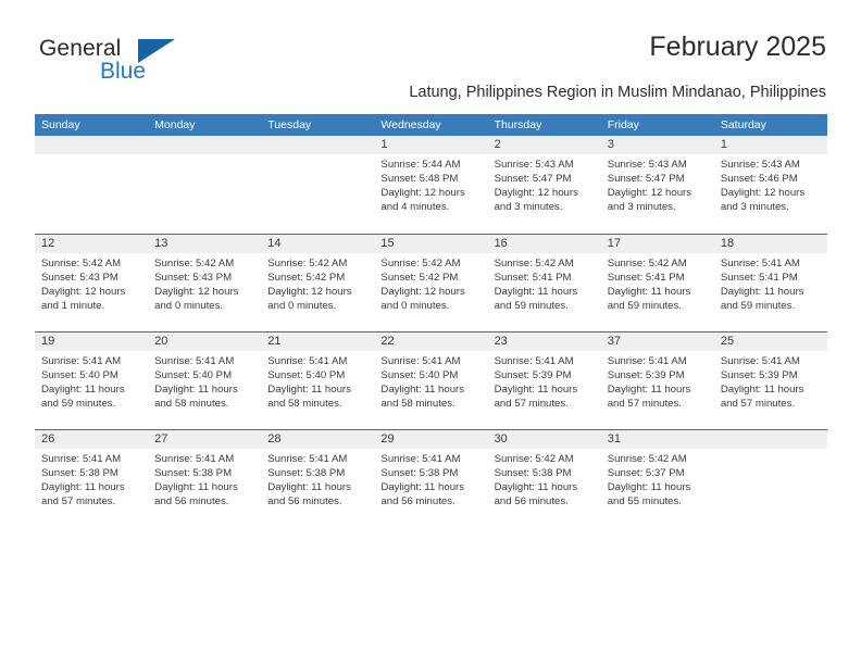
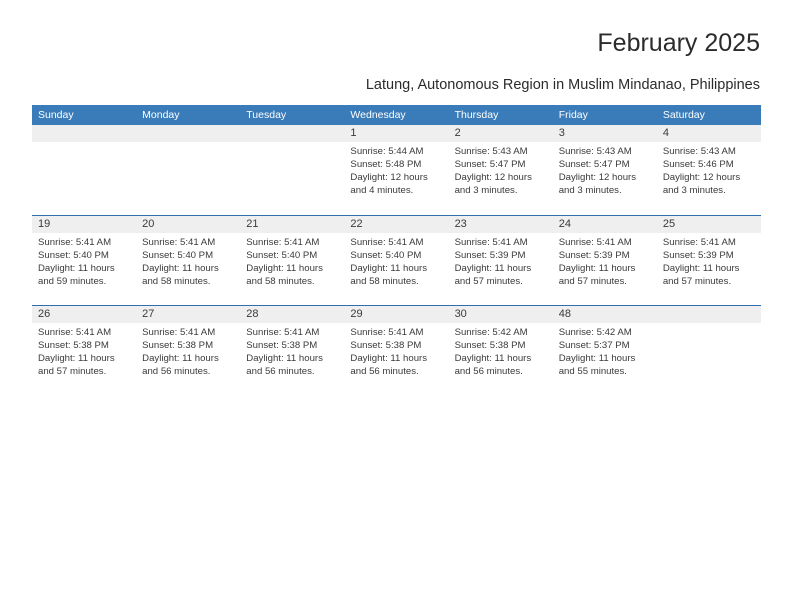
- General
- Blue
  February 2025
- Latung, Philippines Region in Muslim Mindanao, Philippines
+ Latung, Autonomous Region in Muslim Mindanao, Philippines
  Sunday	Monday	Tuesday	Wednesday	Thursday	Friday	Saturday
- 			1Sunrise: 5:44 AMSunset: 5:48 PMDaylight: 12 hoursand 4 minutes.	2Sunrise: 5:43 AMSunset: 5:47 PMDaylight: 12 hoursand 3 minutes.	3Sunrise: 5:43 AMSunset: 5:47 PMDaylight: 12 hoursand 3 minutes.	1Sunrise: 5:43 AMSunset: 5:46 PMDaylight: 12 hoursand 3 minutes.
+ 			1Sunrise: 5:44 AMSunset: 5:48 PMDaylight: 12 hoursand 4 minutes.	2Sunrise: 5:43 AMSunset: 5:47 PMDaylight: 12 hoursand 3 minutes.	3Sunrise: 5:43 AMSunset: 5:47 PMDaylight: 12 hoursand 3 minutes.	4Sunrise: 5:43 AMSunset: 5:46 PMDaylight: 12 hoursand 3 minutes.
- 12Sunrise: 5:42 AMSunset: 5:43 PMDaylight: 12 hoursand 1 minute.	13Sunrise: 5:42 AMSunset: 5:43 PMDaylight: 12 hoursand 0 minutes.	14Sunrise: 5:42 AMSunset: 5:42 PMDaylight: 12 hoursand 0 minutes.	15Sunrise: 5:42 AMSunset: 5:42 PMDaylight: 12 hoursand 0 minutes.	16Sunrise: 5:42 AMSunset: 5:41 PMDaylight: 11 hoursand 59 minutes.	17Sunrise: 5:42 AMSunset: 5:41 PMDaylight: 11 hoursand 59 minutes.	18Sunrise: 5:41 AMSunset: 5:41 PMDaylight: 11 hoursand 59 minutes.
- 19Sunrise: 5:41 AMSunset: 5:40 PMDaylight: 11 hoursand 59 minutes.	20Sunrise: 5:41 AMSunset: 5:40 PMDaylight: 11 hoursand 58 minutes.	21Sunrise: 5:41 AMSunset: 5:40 PMDaylight: 11 hoursand 58 minutes.	22Sunrise: 5:41 AMSunset: 5:40 PMDaylight: 11 hoursand 58 minutes.	23Sunrise: 5:41 AMSunset: 5:39 PMDaylight: 11 hoursand 57 minutes.	37Sunrise: 5:41 AMSunset: 5:39 PMDaylight: 11 hoursand 57 minutes.	25Sunrise: 5:41 AMSunset: 5:39 PMDaylight: 11 hoursand 57 minutes.
+ 19Sunrise: 5:41 AMSunset: 5:40 PMDaylight: 11 hoursand 59 minutes.	20Sunrise: 5:41 AMSunset: 5:40 PMDaylight: 11 hoursand 58 minutes.	21Sunrise: 5:41 AMSunset: 5:40 PMDaylight: 11 hoursand 58 minutes.	22Sunrise: 5:41 AMSunset: 5:40 PMDaylight: 11 hoursand 58 minutes.	23Sunrise: 5:41 AMSunset: 5:39 PMDaylight: 11 hoursand 57 minutes.	24Sunrise: 5:41 AMSunset: 5:39 PMDaylight: 11 hoursand 57 minutes.	25Sunrise: 5:41 AMSunset: 5:39 PMDaylight: 11 hoursand 57 minutes.
- 26Sunrise: 5:41 AMSunset: 5:38 PMDaylight: 11 hoursand 57 minutes.	27Sunrise: 5:41 AMSunset: 5:38 PMDaylight: 11 hoursand 56 minutes.	28Sunrise: 5:41 AMSunset: 5:38 PMDaylight: 11 hoursand 56 minutes.	29Sunrise: 5:41 AMSunset: 5:38 PMDaylight: 11 hoursand 56 minutes.	30Sunrise: 5:42 AMSunset: 5:38 PMDaylight: 11 hoursand 56 minutes.	31Sunrise: 5:42 AMSunset: 5:37 PMDaylight: 11 hoursand 55 minutes.
+ 26Sunrise: 5:41 AMSunset: 5:38 PMDaylight: 11 hoursand 57 minutes.	27Sunrise: 5:41 AMSunset: 5:38 PMDaylight: 11 hoursand 56 minutes.	28Sunrise: 5:41 AMSunset: 5:38 PMDaylight: 11 hoursand 56 minutes.	29Sunrise: 5:41 AMSunset: 5:38 PMDaylight: 11 hoursand 56 minutes.	30Sunrise: 5:42 AMSunset: 5:38 PMDaylight: 11 hoursand 56 minutes.	48Sunrise: 5:42 AMSunset: 5:37 PMDaylight: 11 hoursand 55 minutes.
